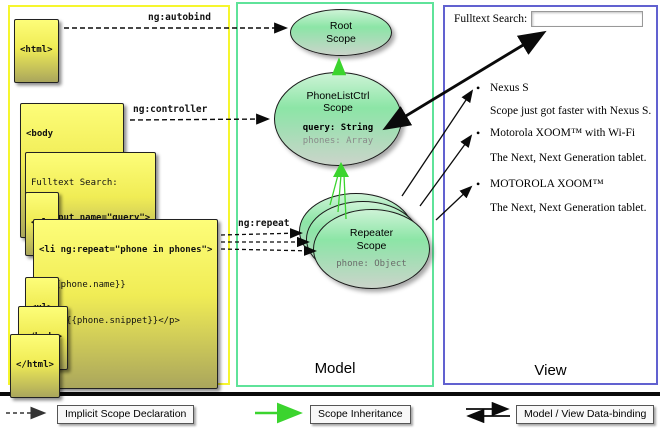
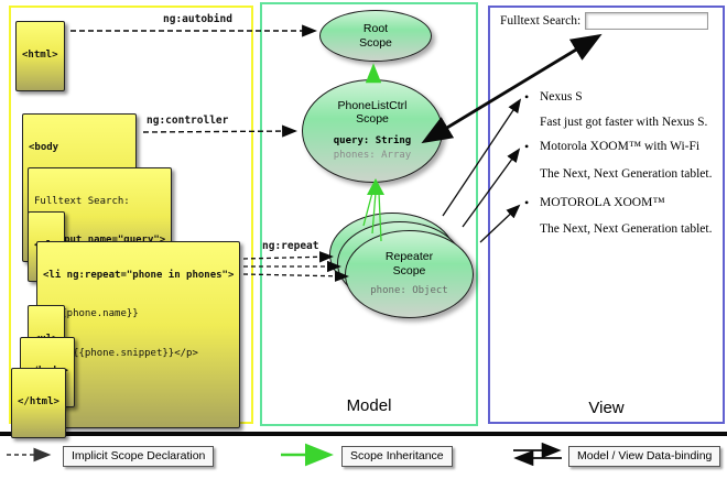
  Model
  View
  <html>
  <body
  Fulltext Search:
  <li ng:repeat="phone in phones">
  phone.name}}
  {{phone.snippet}}</p>
  </html>
  ng:autobind
  ng:controller
  ng:repeat
  Root
  Scope
  PhoneListCtrl
  Scope
  query: String
  phones: Array
  Repeater
  Scope
  phone: Object
  Fulltext Search:
  •
  Nexus S
- Scope just got faster with Nexus S.
+ Fast just got faster with Nexus S.
  •
  Motorola XOOM™ with Wi-Fi
  The Next, Next Generation tablet.
  •
  MOTOROLA XOOM™
  The Next, Next Generation tablet.
  Implicit Scope Declaration
  Scope Inheritance
  Model / View Data-binding
